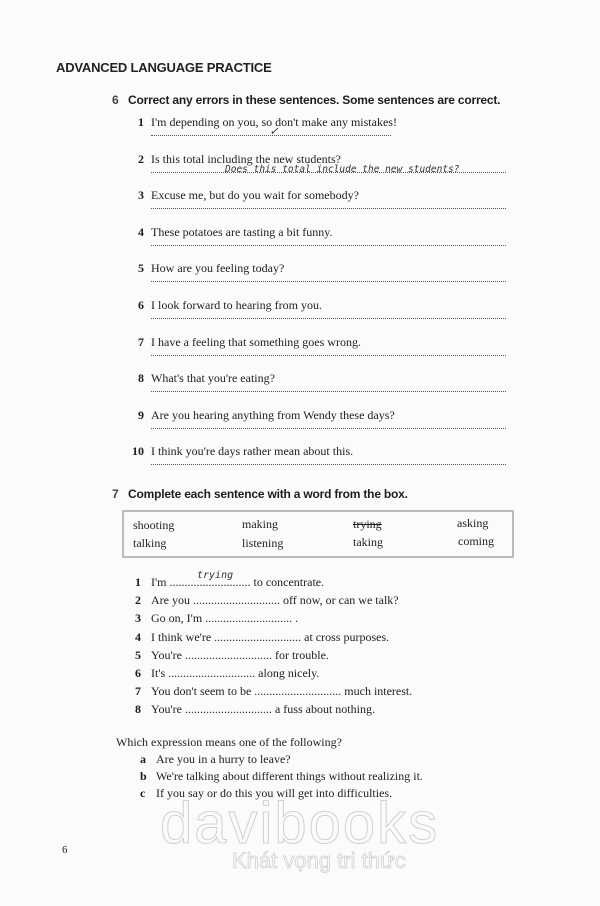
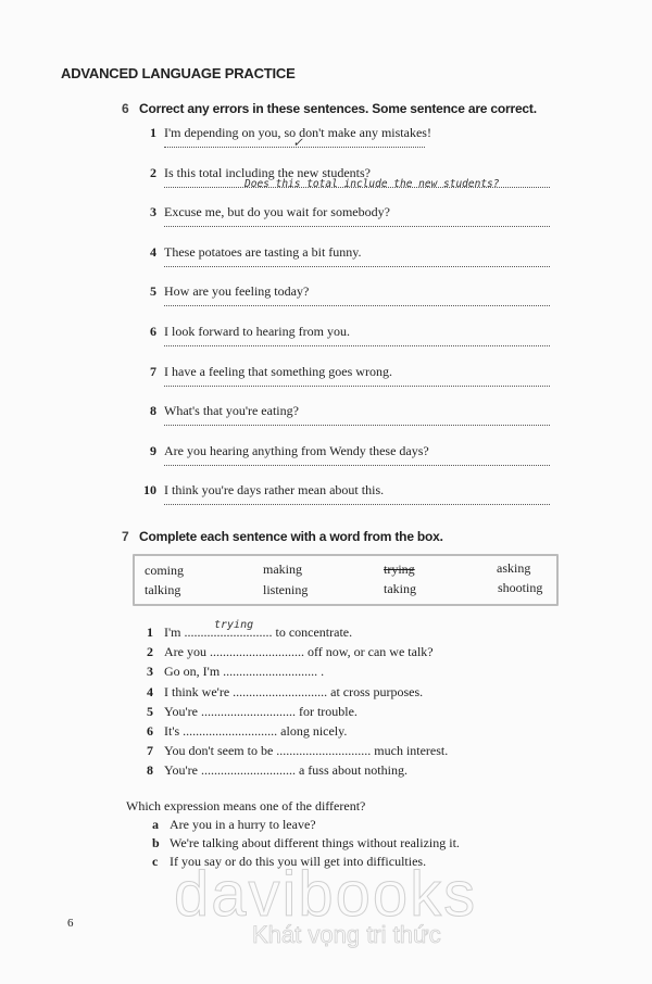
  ADVANCED LANGUAGE PRACTICE
- 6 Correct any errors in these sentences. Some sentences are correct.
+ 6 Correct any errors in these sentences. Some sentence are correct.
  1
  I'm depending on you, so don't make any mistakes!
  ✓
  2
  Is this total including the new students?
  Does this total include the new students?
  3
  Excuse me, but do you wait for somebody?
  4
  These potatoes are tasting a bit funny.
  5
  How are you feeling today?
  6
  I look forward to hearing from you.
  7
  I have a feeling that something goes wrong.
  8
  What's that you're eating?
  9
  Are you hearing anything from Wendy these days?
  10
  I think you're days rather mean about this.
  7 Complete each sentence with a word from the box.
- shooting
+ coming
  making
  trying
  asking
  talking
  listening
  taking
- coming
+ shooting
  1 I'm ........................... to concentrate.
  trying
  2 Are you ............................. off now, or can we talk?
  3 Go on, I'm ............................. .
  4 I think we're ............................. at cross purposes.
  5 You're ............................. for trouble.
  6 It's ............................. along nicely.
  7 You don't seem to be ............................. much interest.
  8 You're ............................. a fuss about nothing.
- Which expression means one of the following?
+ Which expression means one of the different?
  a Are you in a hurry to leave?
  b We're talking about different things without realizing it.
  c If you say or do this you will get into difficulties.
  6
  davibooks
  Khát vọng tri thức
